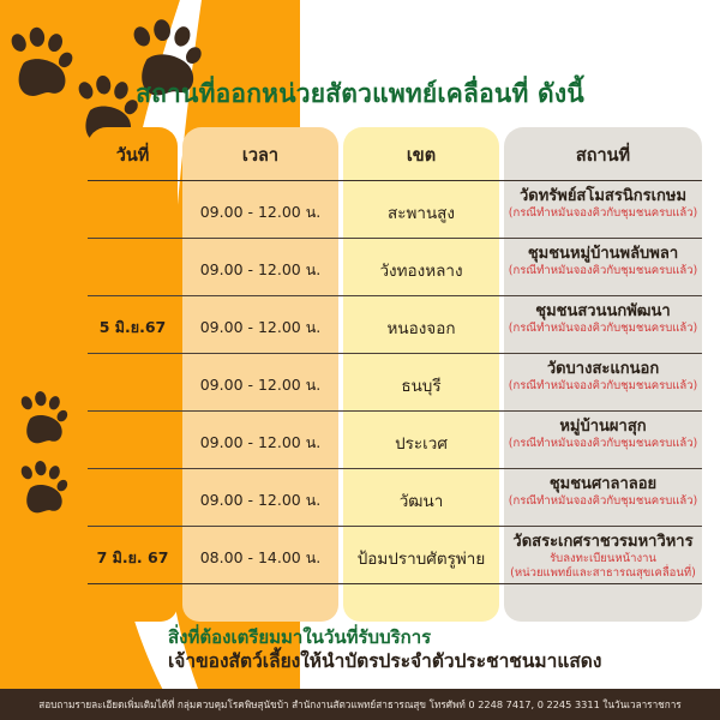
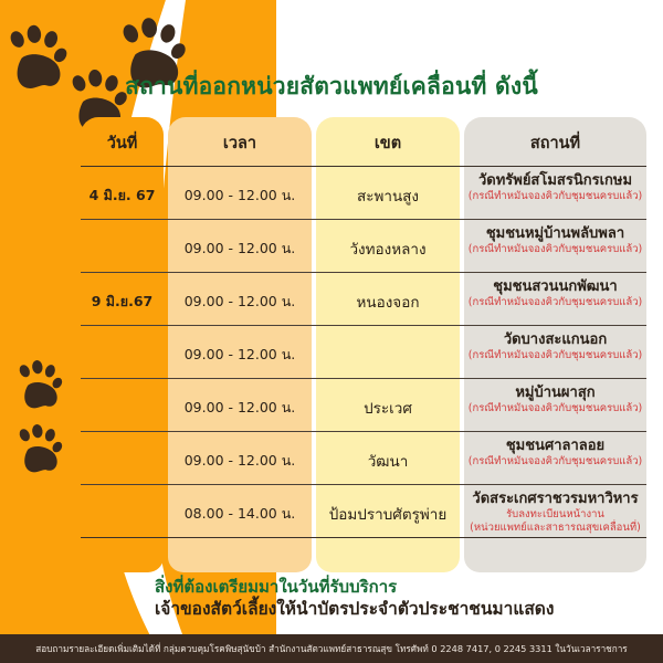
  สถานที่ออกหน่วยสัตวแพทย์เคลื่อนที่ ดังนี้
  วันที่
  เวลา
  เขต
  สถานที่
+ 4 มิ.ย. 67
  09.00 - 12.00 น.
  สะพานสูง
  วัดทรัพย์สโมสรนิกรเกษม
  (กรณีทำหมันจองคิวกับชุมชนครบแล้ว)
  09.00 - 12.00 น.
  วังทองหลาง
  ชุมชนหมู่บ้านพลับพลา
  (กรณีทำหมันจองคิวกับชุมชนครบแล้ว)
- 5 มิ.ย.67
+ 9 มิ.ย.67
  09.00 - 12.00 น.
  หนองจอก
  ชุมชนสวนนกพัฒนา
  (กรณีทำหมันจองคิวกับชุมชนครบแล้ว)
  09.00 - 12.00 น.
- ธนบุรี
  วัดบางสะแกนอก
  (กรณีทำหมันจองคิวกับชุมชนครบแล้ว)
  09.00 - 12.00 น.
  ประเวศ
  หมู่บ้านผาสุก
  (กรณีทำหมันจองคิวกับชุมชนครบแล้ว)
  09.00 - 12.00 น.
  วัฒนา
  ชุมชนศาลาลอย
  (กรณีทำหมันจองคิวกับชุมชนครบแล้ว)
- 7 มิ.ย. 67
  08.00 - 14.00 น.
  ป้อมปราบศัตรูพ่าย
  วัดสระเกศราชวรมหาวิหาร
  รับลงทะเบียนหน้างาน
  (หน่วยแพทย์และสาธารณสุขเคลื่อนที่)
  สิ่งที่ต้องเตรียมมาในวันที่รับบริการ
  เจ้าของสัตว์เลี้ยงให้นำบัตรประจำตัวประชาชนมาแสดง
  สอบถามรายละเอียดเพิ่มเติมได้ที่ กลุ่มควบคุมโรคพิษสุนัขบ้า สำนักงานสัตวแพทย์สาธารณสุข โทรศัพท์ 0 2248 7417, 0 2245 3311 ในวันเวลาราชการ
